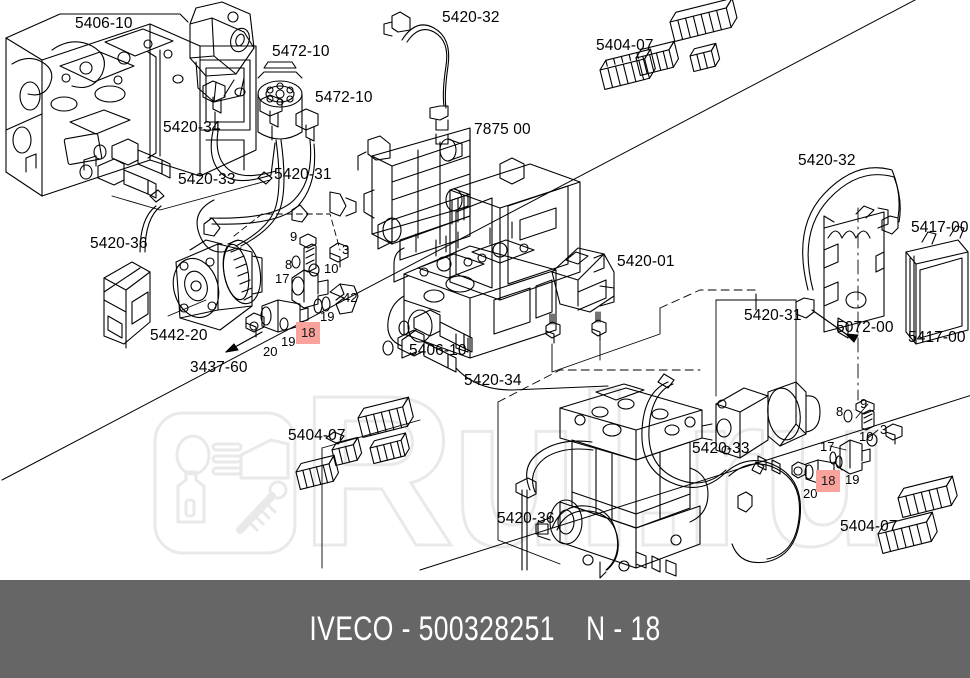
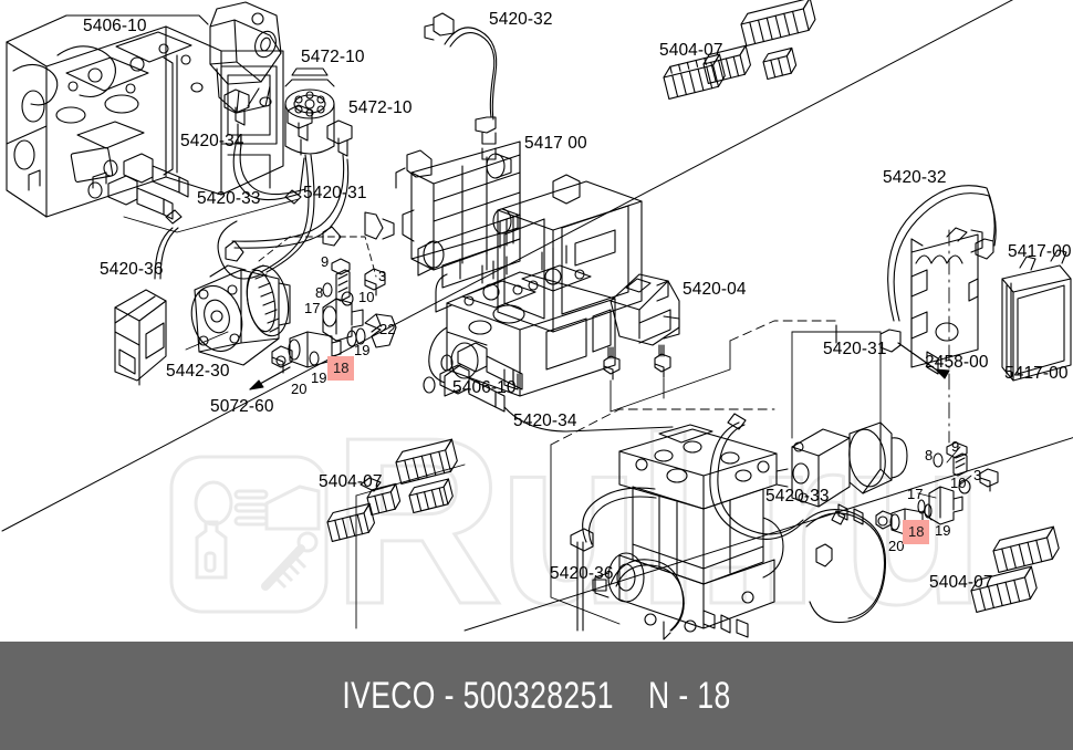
  Rul.r
  5406-10
  5472-10
  5472-10
  5420-34
  5420-33
  5420-31
  5420-36
- 5442-20
+ 5442-30
- 3437-60
+ 5072-60
  5420-32
- 7875 00
+ 5417 00
  5404-07
  5420-32
  5417-00
- 5072-00
+ 2458-00
  5417-00
- 5420-01
+ 5420-04
  5406-10
  5420-34
  5420-31
  5420-33
  5404-07
  5420-36
  5404-07
  9
  8
  3
  10
  17
- 42
+ 22
  19
  19
  20
  8
  9
  3
  10
  17
  19
  20
  18
  18
  IVECO
  -
  500328251
  N
  -
  18
